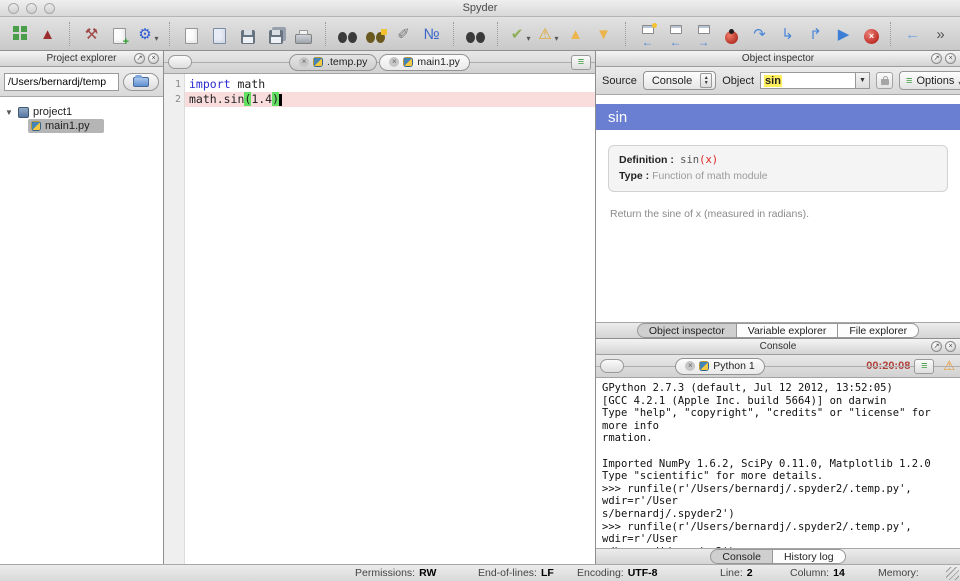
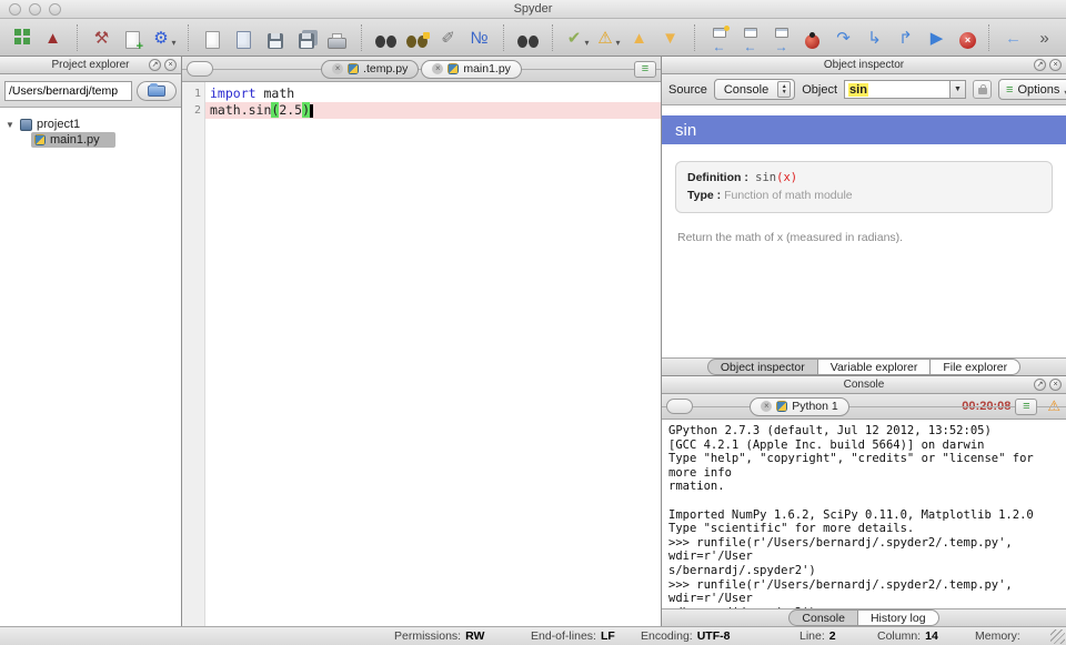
  Spyder
  ▲
  ⚒
  +
  ⚙
  ▾
  ✐
  №
  ✔
  ▾
  ⚠
  ▾
  ▲
  ▼
  ←
  ←
  →
  ↷
  ↳
  ↱
  ▶
  ×
  ←
  »
  Project explorer
  /Users/bernardj/temp
  ▼
  project1
  main1.py
  ×
  .temp.py
  ×
  main1.py
  ≡
  1
  2
  import math
- math.sin(1.4)
+ math.sin(2.5)
  Object inspector
  Source
  Console
  Object
  sin
  ≡
  Options
  sin
  Definition : sin(x)
  Type : Function of math module
- Return the sine of x (measured in radians).
+ Return the math of x (measured in radians).
  Object inspector
  Variable explorer
  File explorer
  Console
  ×
  Python 1
  ≡
  GPython 2.7.3 (default, Jul 12 2012, 13:52:05)
  [GCC 4.2.1 (Apple Inc. build 5664)] on darwin
  Type "help", "copyright", "credits" or "license" for more info
  rmation.
  Imported NumPy 1.6.2, SciPy 0.11.0, Matplotlib 1.2.0
  Type "scientific" for more details.
  >>> runfile(r'/Users/bernardj/.spyder2/.temp.py', wdir=r'/User
  s/bernardj/.spyder2')
  >>> runfile(r'/Users/bernardj/.spyder2/.temp.py', wdir=r'/User
  Console
  History log
  Permissions: RW
  End-of-lines: LF
  Encoding: UTF-8
  Line: 2
  Column: 14
  Memory:
